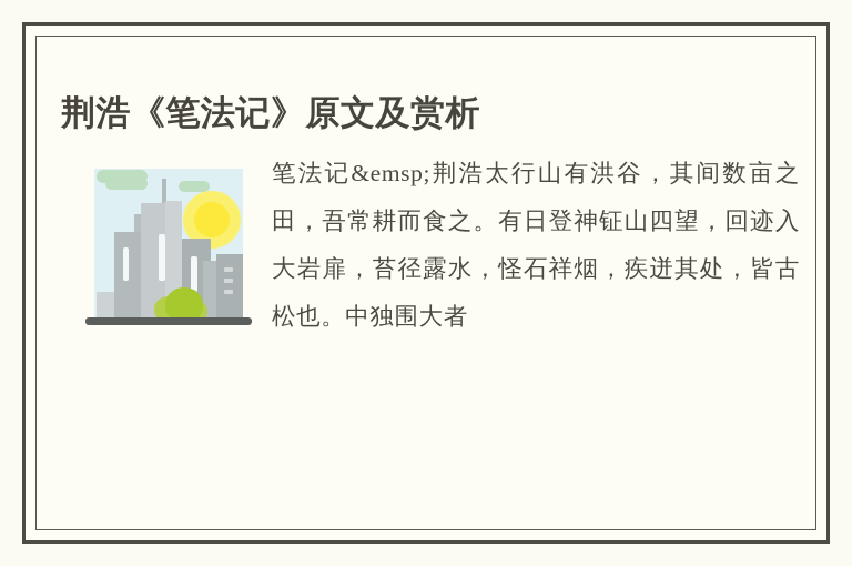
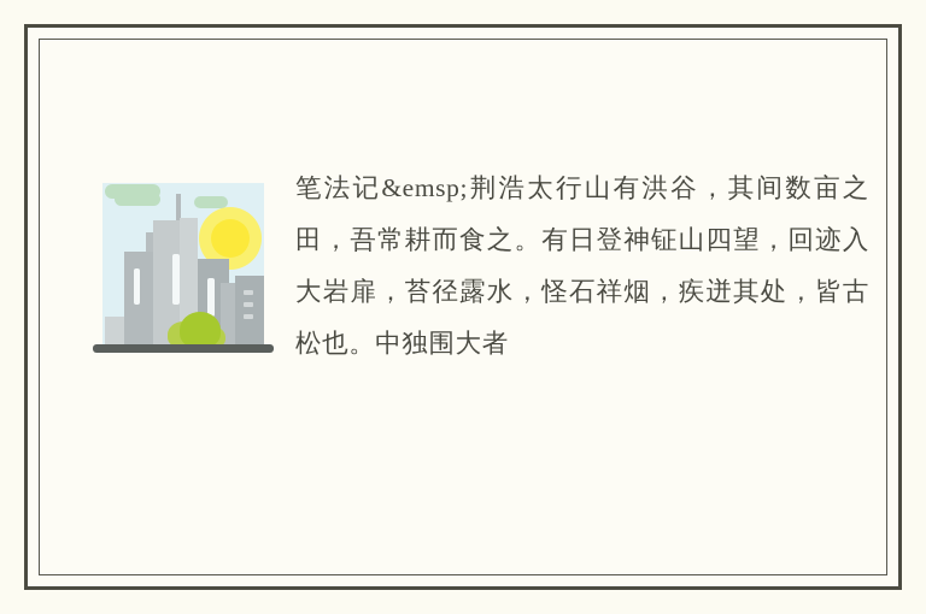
- 荆浩《笔法记》原文及赏析
  笔法记&emsp;荆浩太行山有洪谷，其间数亩之田，吾常耕而食之。有日登神钲山四望，回迹入大岩扉，苔径露水，怪石祥烟，疾迸其处，皆古松也。中独围大者
